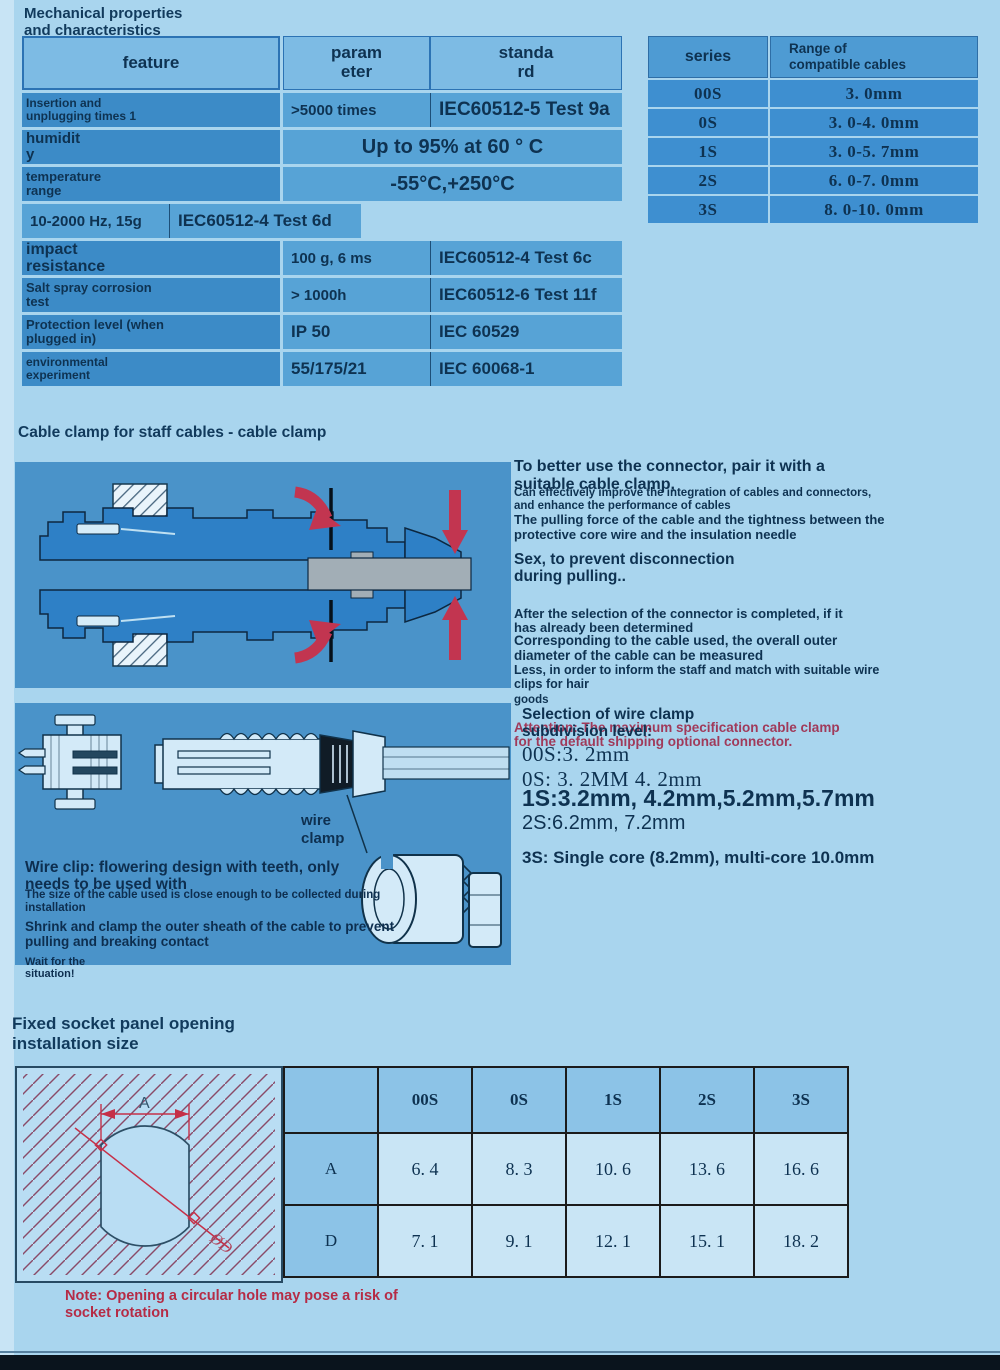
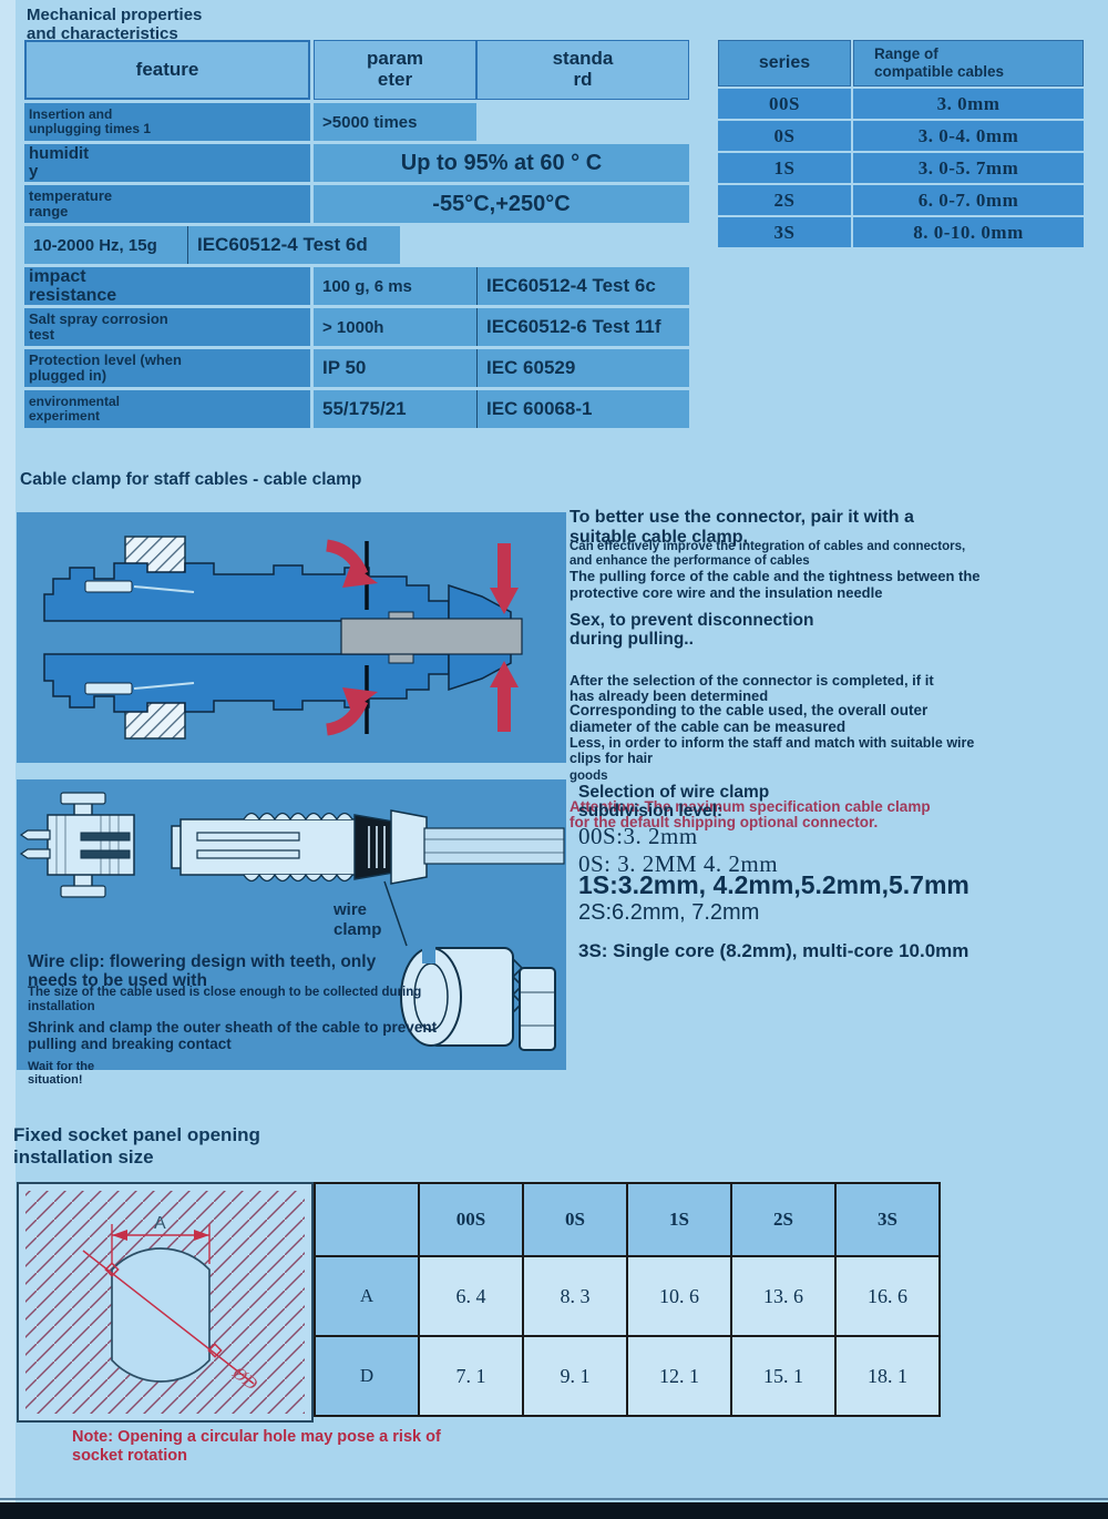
  Mechanical properties
  and characteristics
  feature
  param
  eter
  standa
  rd
  Insertion and
  unplugging times 1
  >5000 times
- IEC60512-5 Test 9a
  humidit
  y
  Up to 95% at 60 ° C
  temperature
  range
  -55°C,+250°C
  10-2000 Hz, 15g
  IEC60512-4 Test 6d
  impact
  resistance
  100 g, 6 ms
  IEC60512-4 Test 6c
  Salt spray corrosion
  test
  > 1000h
  IEC60512-6 Test 11f
  Protection level (when
  plugged in)
  IP 50
  IEC 60529
  environmental
  experiment
  55/175/21
  IEC 60068-1
  series
  Range of
  compatible cables
  00S
  3. 0mm
  0S
  3. 0-4. 0mm
  1S
  3. 0-5. 7mm
  2S
  6. 0-7. 0mm
  3S
  8. 0-10. 0mm
  Cable clamp for staff cables - cable clamp
  To better use the connector, pair it with a
  suitable cable clamp,
  Can effectively improve the integration of cables and connectors,
  and enhance the performance of cables
  The pulling force of the cable and the tightness between the
  protective core wire and the insulation needle
  Sex, to prevent disconnection
  during pulling..
  After the selection of the connector is completed, if it
  has already been determined
  Corresponding to the cable used, the overall outer
  diameter of the cable can be measured
  Less, in order to inform the staff and match with suitable wire
  clips for hair
  goods
  Attention: The maximum specification cable clamp
  for the default shipping optional connector.
  wire
  clamp
  Wire clip: flowering design with teeth, only
  needs to be used with
  The size of the cable used is close enough to be collected during
  installation
  Shrink and clamp the outer sheath of the cable to prevent
  pulling and breaking contact
  Wait for the
  situation!
  Selection of wire clamp
  subdivision level:
  00S:3. 2mm
  0S: 3. 2MM 4. 2mm
  1S:3.2mm, 4.2mm,5.2mm,5.7mm
  2S:6.2mm, 7.2mm
  3S: Single core (8.2mm), multi-core 10.0mm
  Fixed socket panel opening
  installation size
  A
  	00S	0S	1S	2S	3S
  A	6. 4	8. 3	10. 6	13. 6	16. 6
- D	7. 1	9. 1	12. 1	15. 1	18. 2
+ D	7. 1	9. 1	12. 1	15. 1	18. 1
  Note: Opening a circular hole may pose a risk of
  socket rotation
